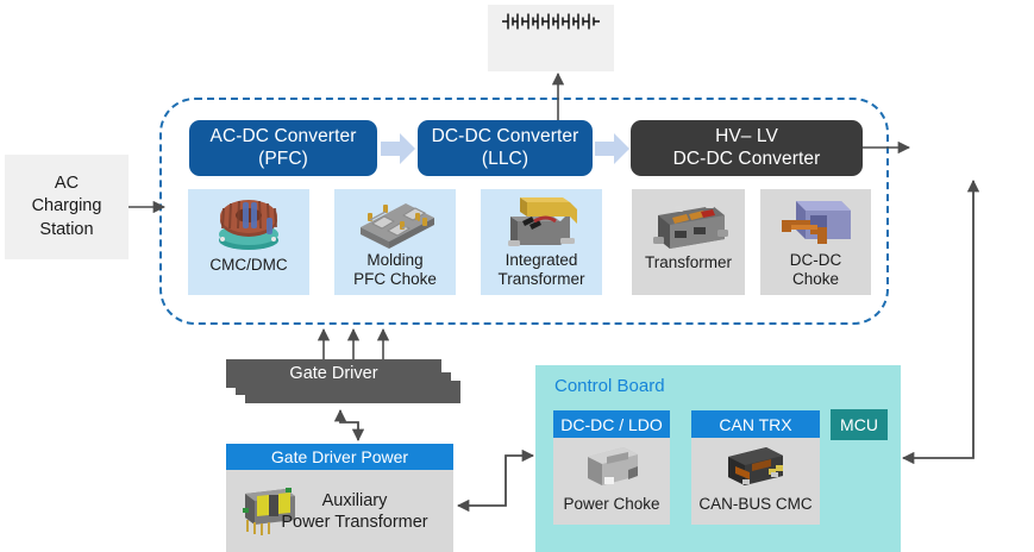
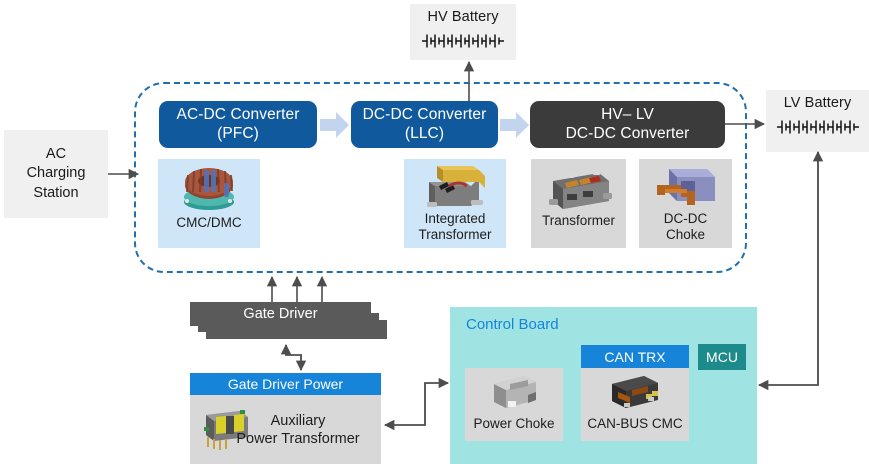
+ HV Battery
+ LV Battery
  AC
  Charging
  Station
  AC-DC Converter
  (PFC)
  DC-DC Converter
  (LLC)
  HV– LV
  DC-DC Converter
  CMC/DMC
- Molding
- PFC Choke
  Integrated
  Transformer
  Transformer
  DC-DC
  Choke
  Gate Driver
  Gate Driver Power
  Auxiliary
  Power Transformer
  Control Board
- DC-DC / LDO
  Power Choke
  CAN TRX
  CAN-BUS CMC
  MCU
